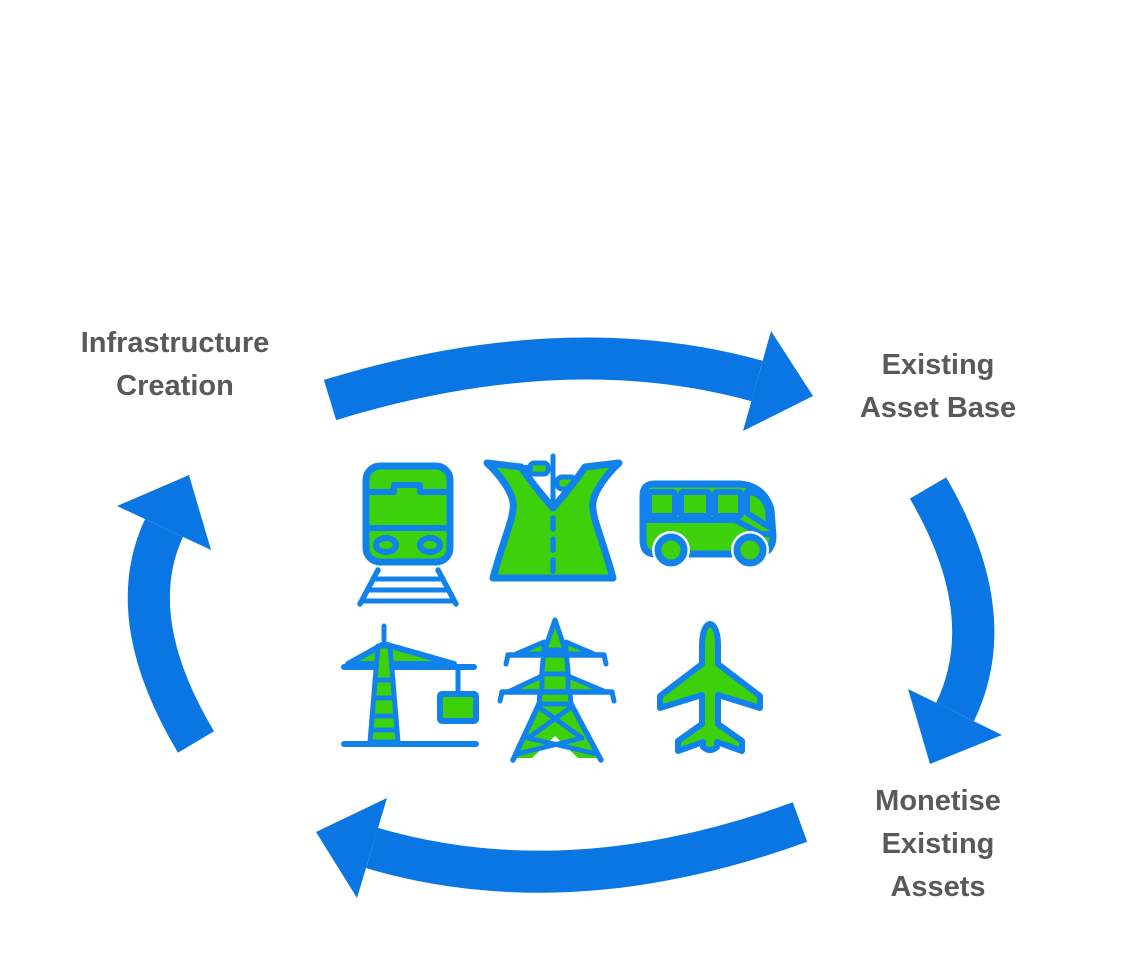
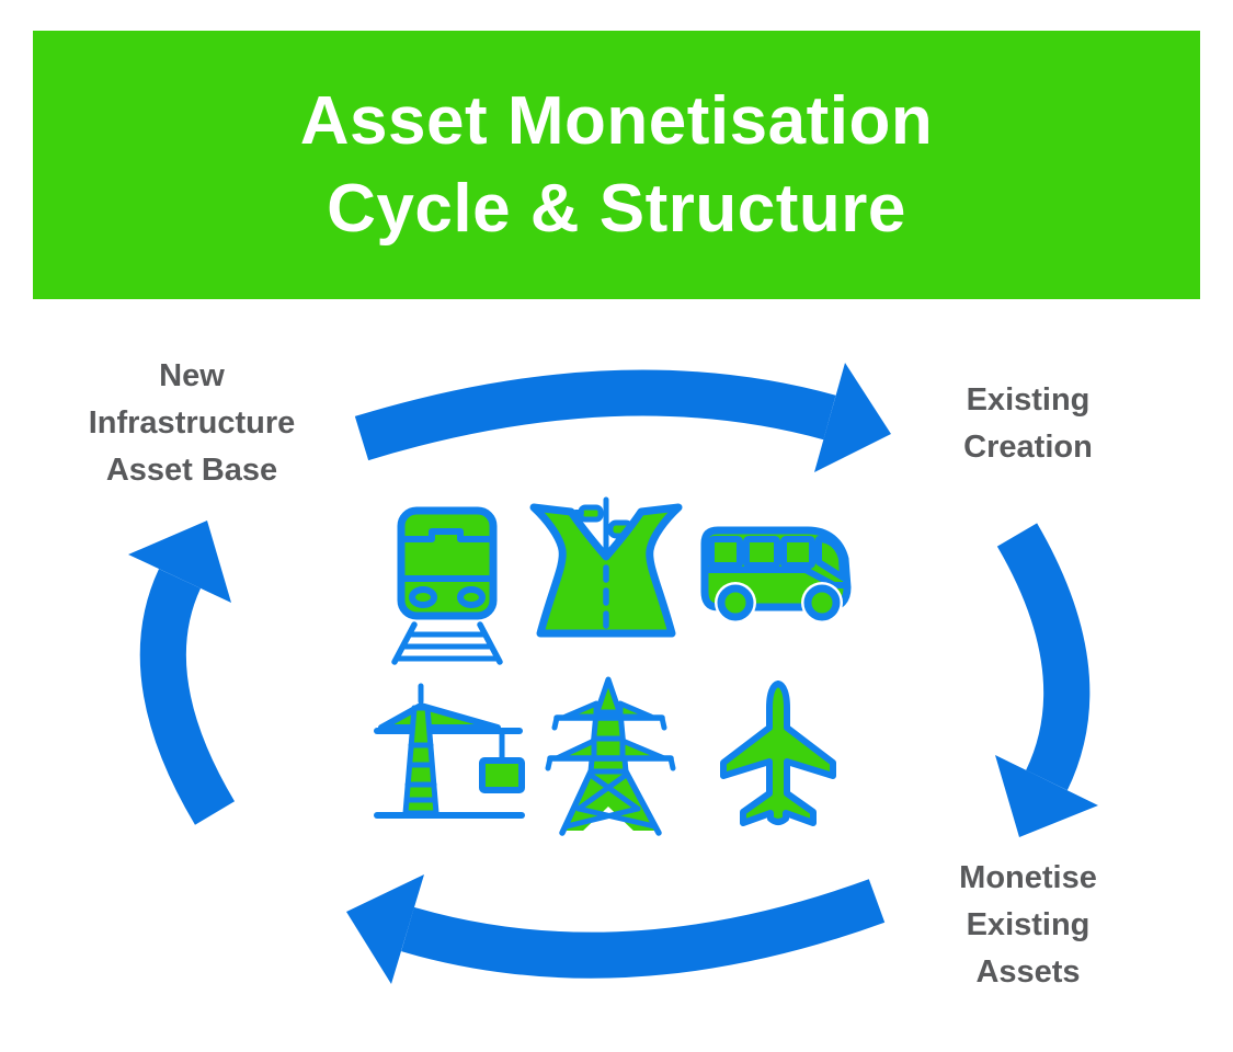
+ Asset Monetisation
+ Cycle & Structure
+ New
  Infrastructure
- Creation
+ Asset Base
  Existing
- Asset Base
+ Creation
  Monetise
  Existing
  Assets
